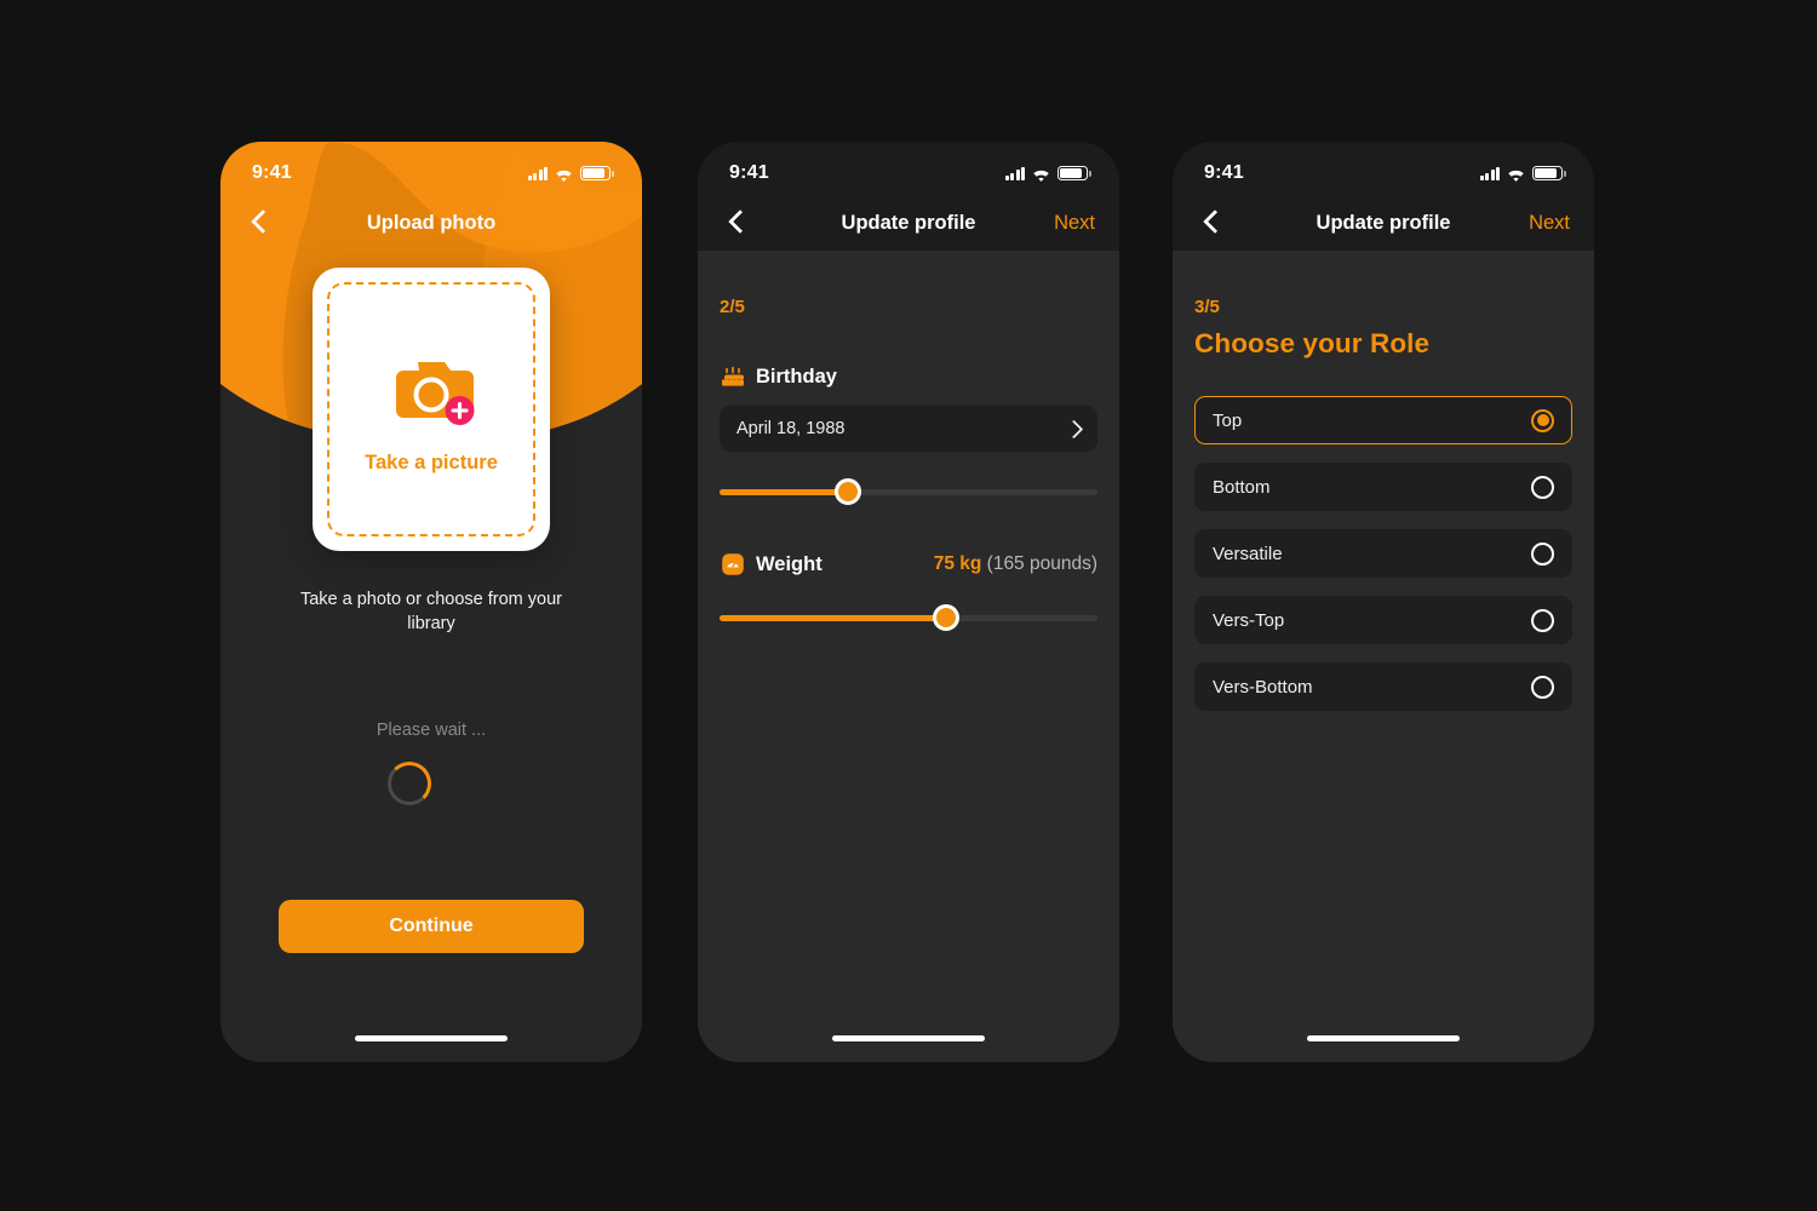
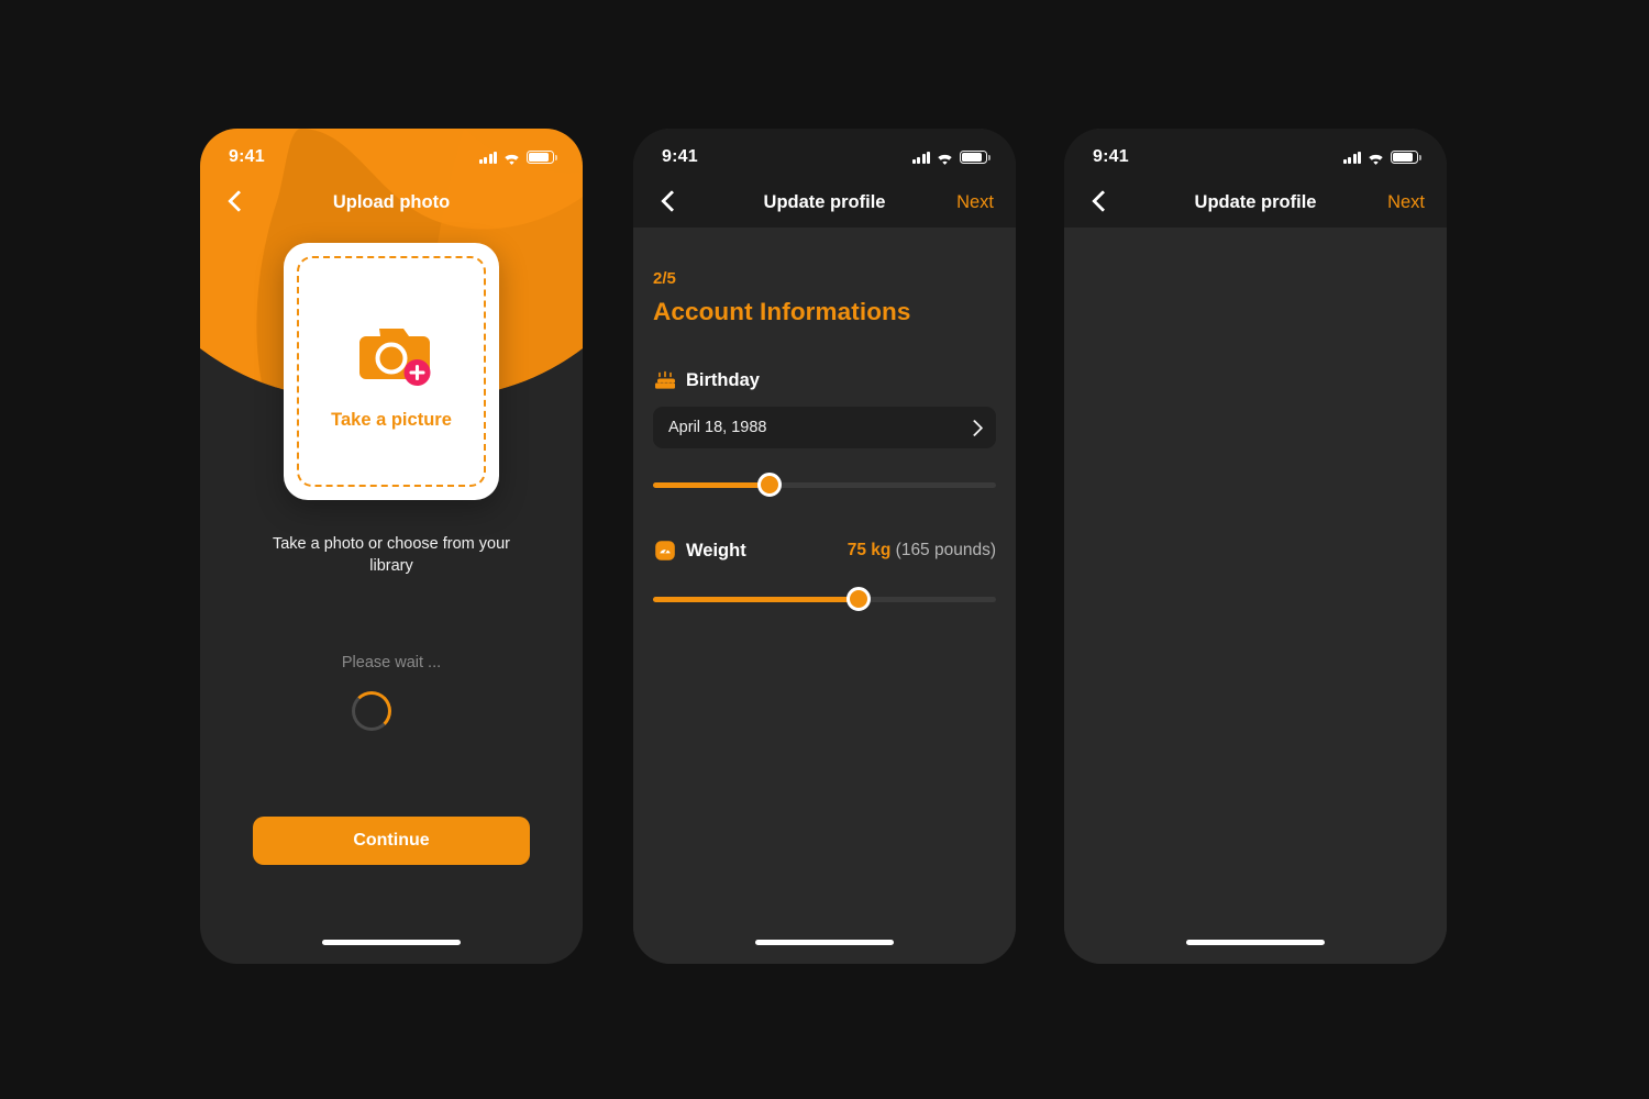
  9:41
  Upload photo
  Take a picture
  Take a photo or choose from your library
  Please wait ...
  Continue
  9:41
  Update profile
  Next
  2/5
+ Account Informations
  Birthday
  April 18, 1988
  Weight
  75 kg (165 pounds)
  9:41
  Update profile
  Next
- 3/5
- Choose your Role
- Top
- Bottom
- Versatile
- Vers-Top
- Vers-Bottom
